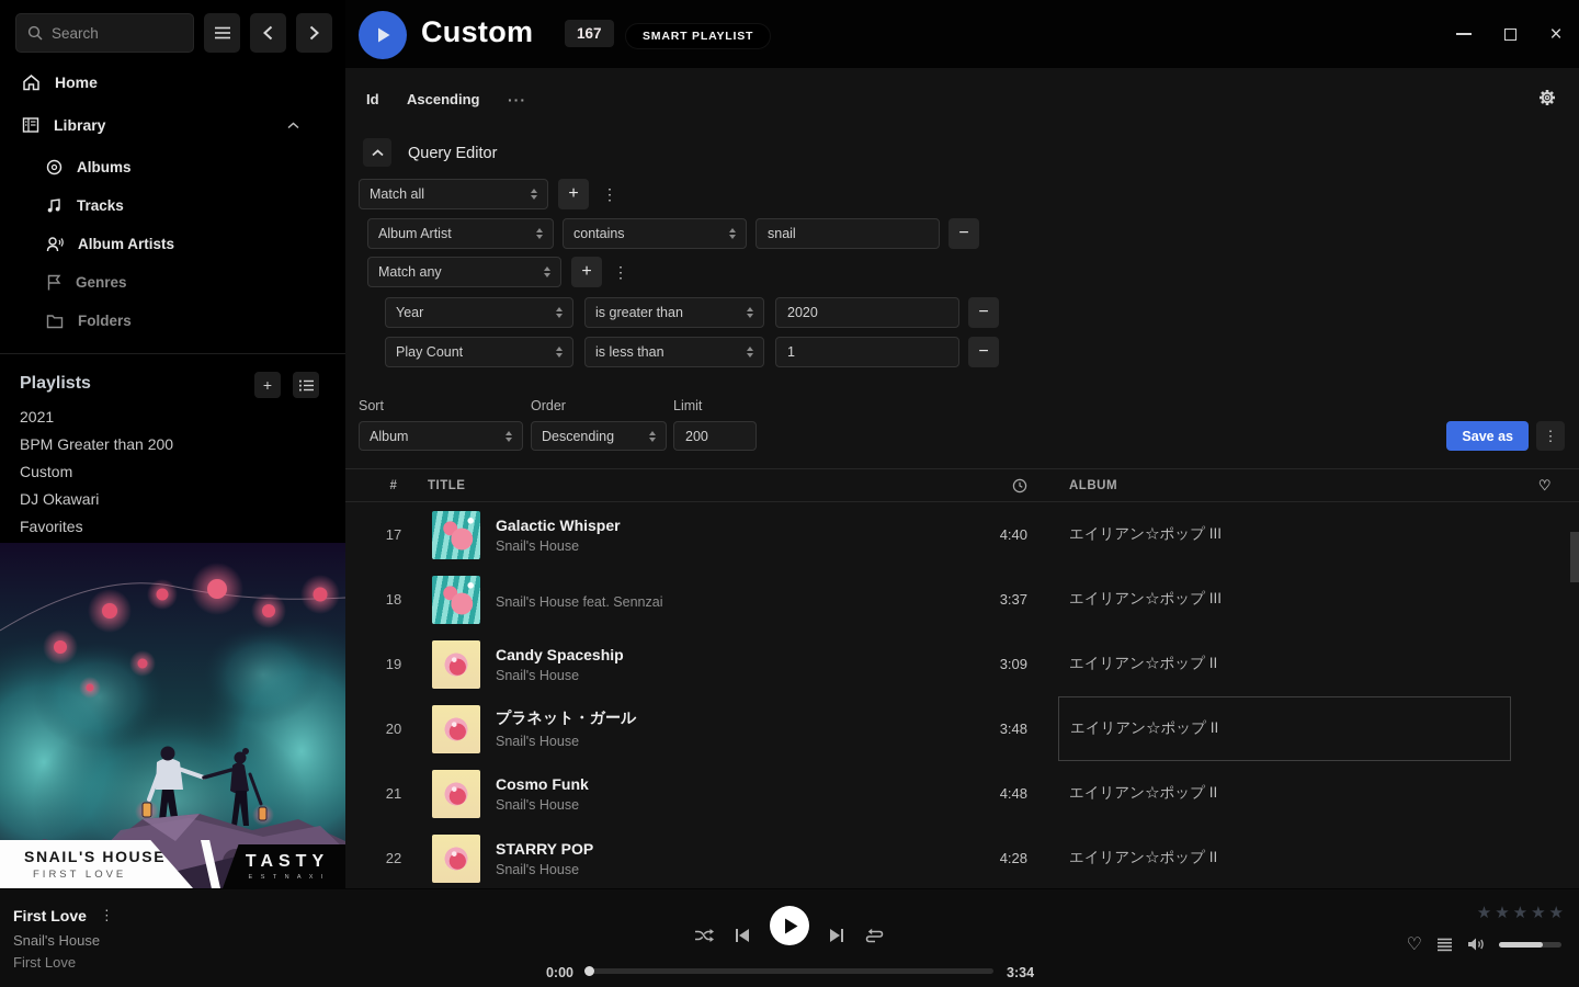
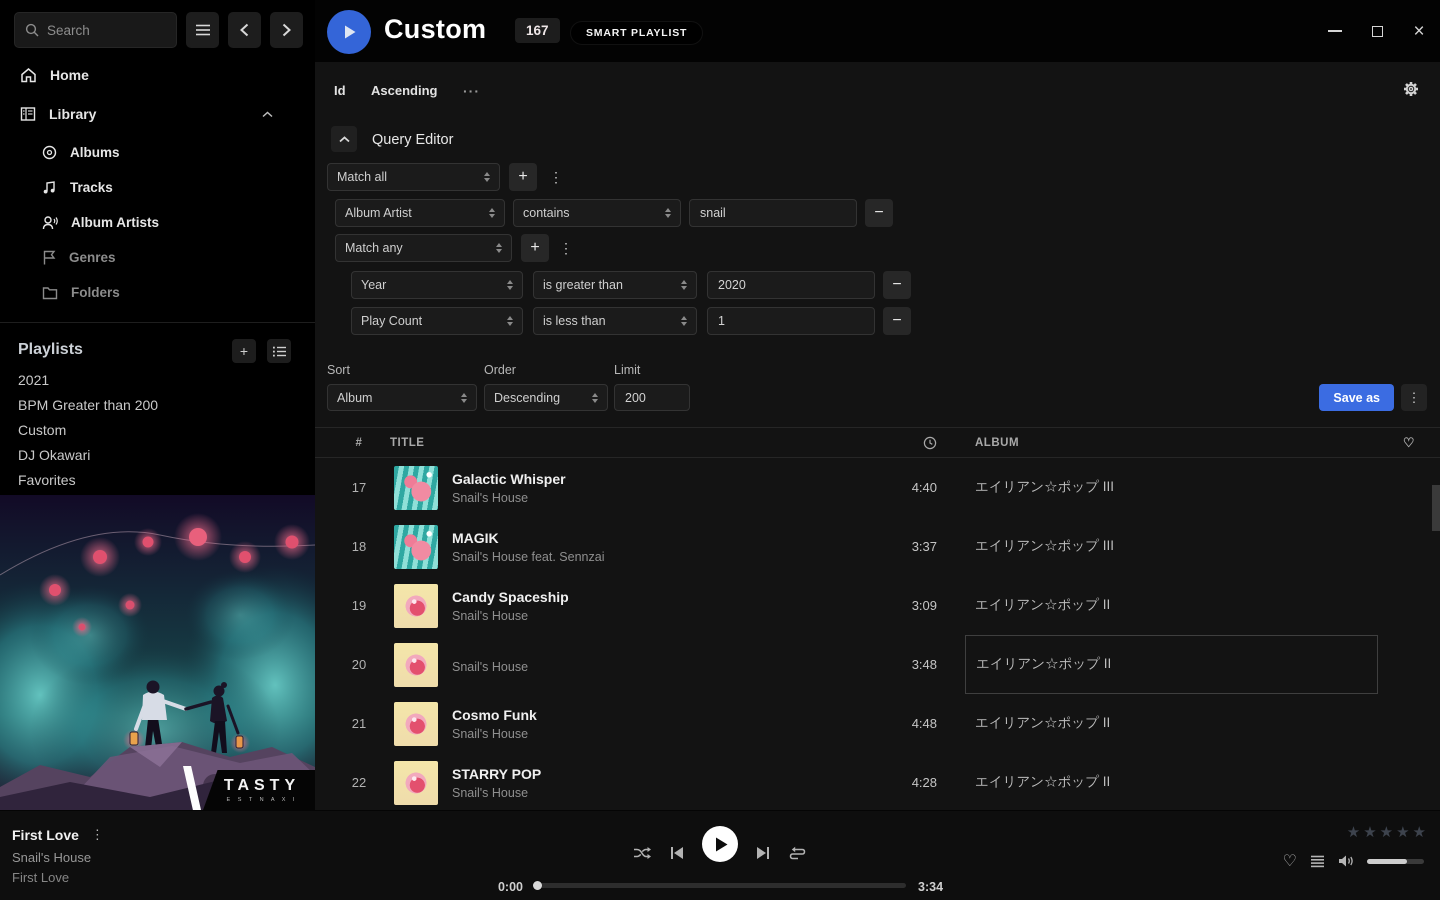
  Search
  Home
  Library
  Albums
  Tracks
  Album Artists
  Genres
  Folders
  Playlists
  +
  2021
  BPM Greater than 200
  Custom
  DJ Okawari
  Favorites
- SNAIL'S HOUSE
- FIRST LOVE
  TASTY
  Custom
  167
  SMART PLAYLIST
  ×
  Id
  Ascending
  ···
  Query Editor
  Match all
  +
  ⋮
  Album Artist
  contains
  snail
  −
  Match any
  +
  ⋮
  Year
  is greater than
  2020
  −
  Play Count
  is less than
  1
  −
  Sort
  Order
  Limit
  Album
  Descending
  200
  Save as
  ⋮
  #
  TITLE
  ALBUM
  ♡
  17
  Galactic Whisper
  Snail's House
  4:40
  エイリアン☆ポップ III
  18
+ MAGIK
  Snail's House feat. Sennzai
  3:37
  エイリアン☆ポップ III
  19
  Candy Spaceship
  Snail's House
  3:09
  エイリアン☆ポップ II
  20
- プラネット・ガール
  Snail's House
  3:48
  エイリアン☆ポップ II
  21
  Cosmo Funk
  Snail's House
  4:48
  エイリアン☆ポップ II
  22
  STARRY POP
  Snail's House
  4:28
  エイリアン☆ポップ II
  First Love
  ⋮
  Snail's House
  First Love
  0:00
  3:34
  ★
  ★
  ★
  ★
  ★
  ♡
